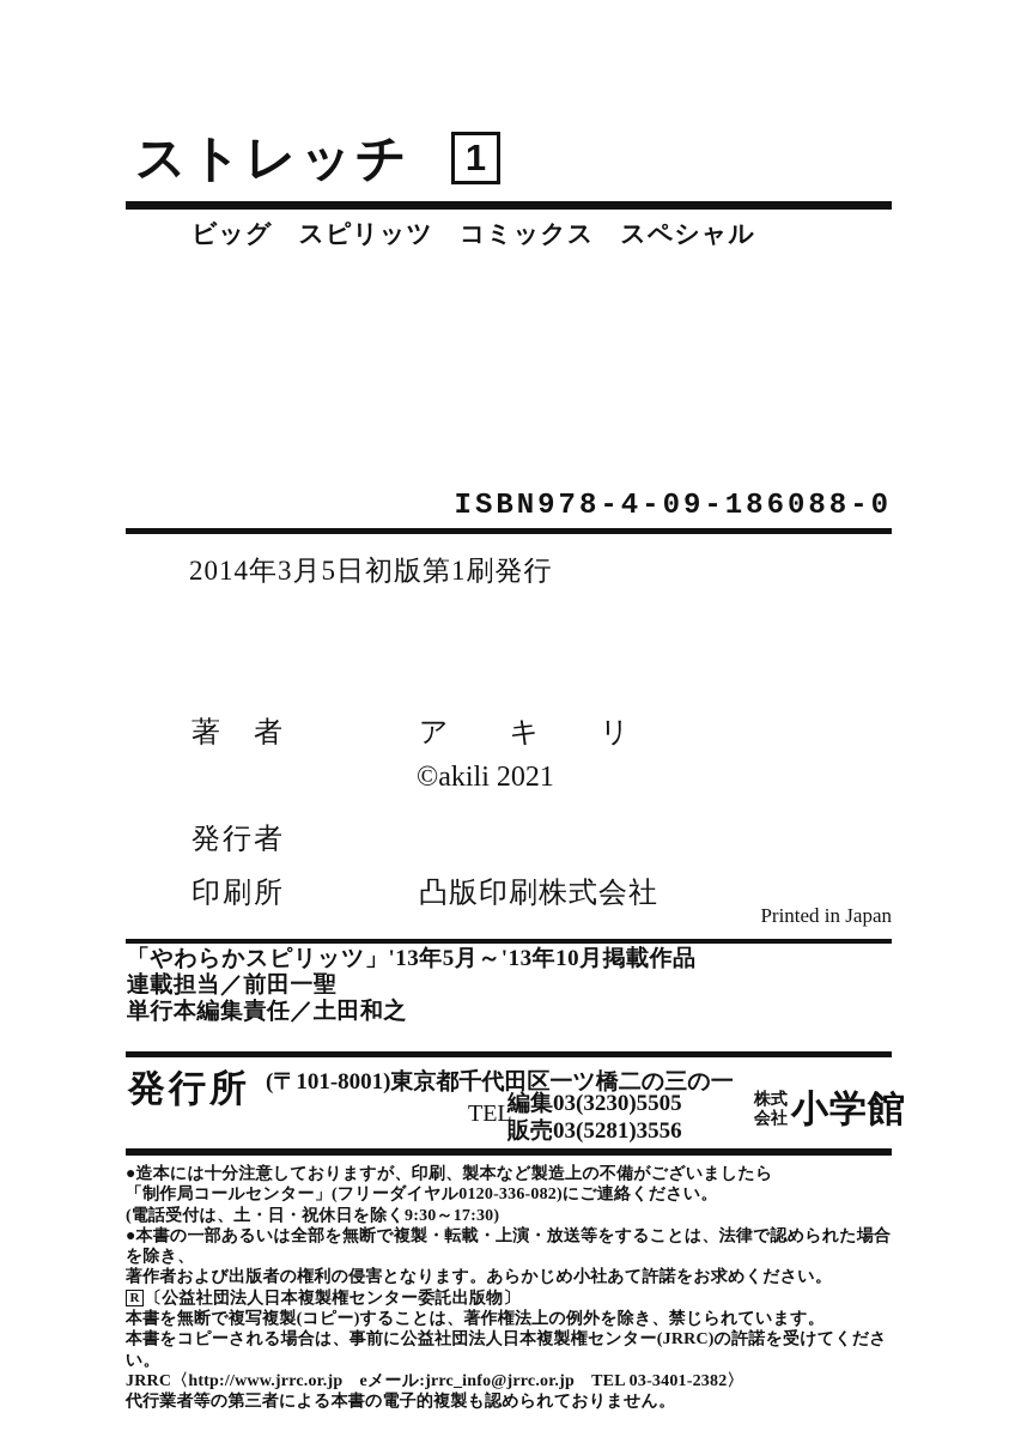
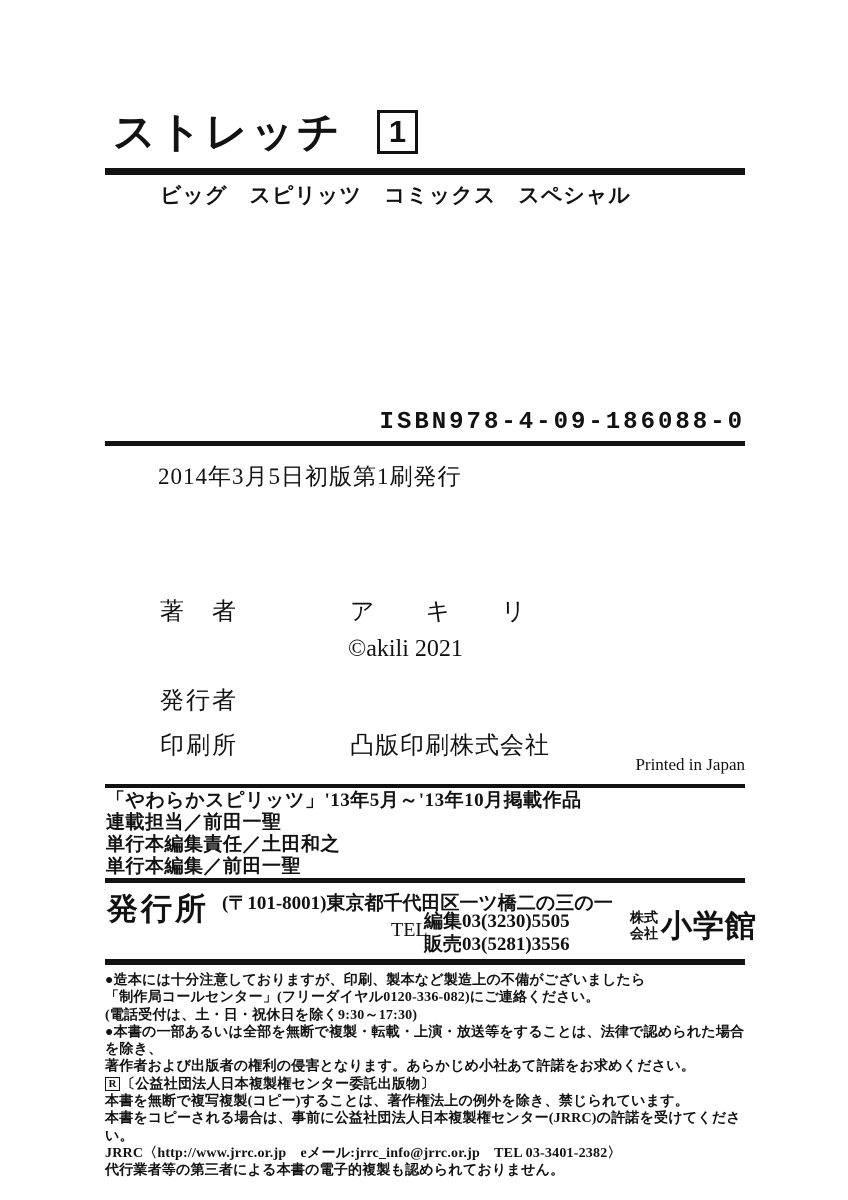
  ストレッチ
  1
  ビッグ スピリッツ コミックス スペシャル
  ISBN978-4-09-186088-0
  2014年3月5日初版第1刷発行
  著 者
  ア キ リ
  ©akili 2021
  発行者
  印刷所
  凸版印刷株式会社
  Printed in Japan
  「やわらかスピリッツ」'13年5月～'13年10月掲載作品
  連載担当／前田一聖
  単行本編集責任／土田和之
+ 単行本編集／前田一聖
  発行所
  (〒101-8001)東京都千代田区一ツ橋二の三の一
  TEL
  編集03(3230)5505
  販売03(5281)3556
  株式
  会社
  小学館
  ●造本には十分注意しておりますが、印刷、製本など製造上の不備がございましたら
  「制作局コールセンター」(フリーダイヤル0120-336-082)にご連絡ください。
  (電話受付は、土・日・祝休日を除く9:30～17:30)
  ●本書の一部あるいは全部を無断で複製・転載・上演・放送等をすることは、法律で認められた場合を除き、
  著作者および出版者の権利の侵害となります。あらかじめ小社あて許諾をお求めください。
  R 〔公益社団法人日本複製権センター委託出版物〕
  本書を無断で複写複製(コピー)することは、著作権法上の例外を除き、禁じられています。
  本書をコピーされる場合は、事前に公益社団法人日本複製権センター(JRRC)の許諾を受けてください。
  JRRC〈http://www.jrrc.or.jp eメール:jrrc_info@jrrc.or.jp TEL 03-3401-2382〉
  代行業者等の第三者による本書の電子的複製も認められておりません。
